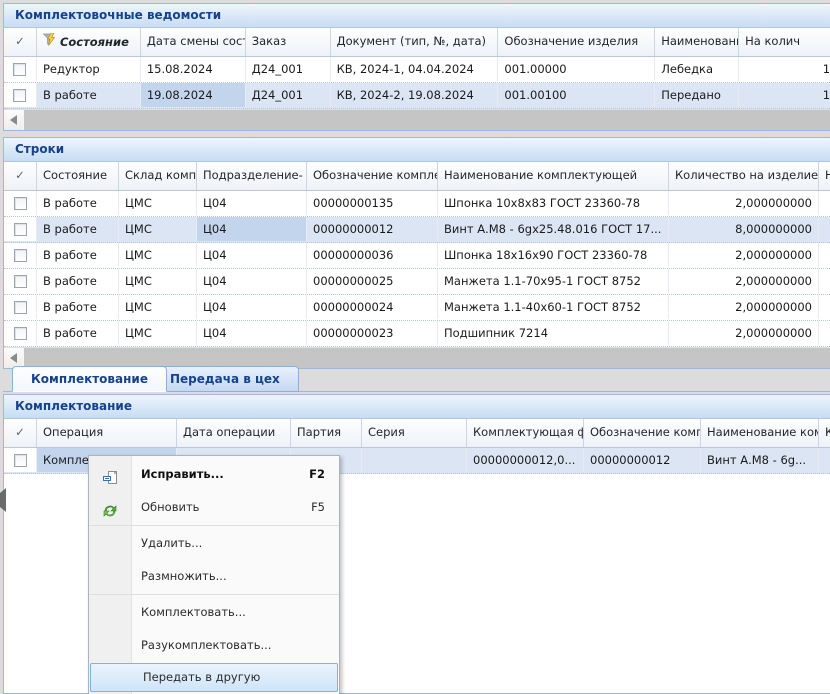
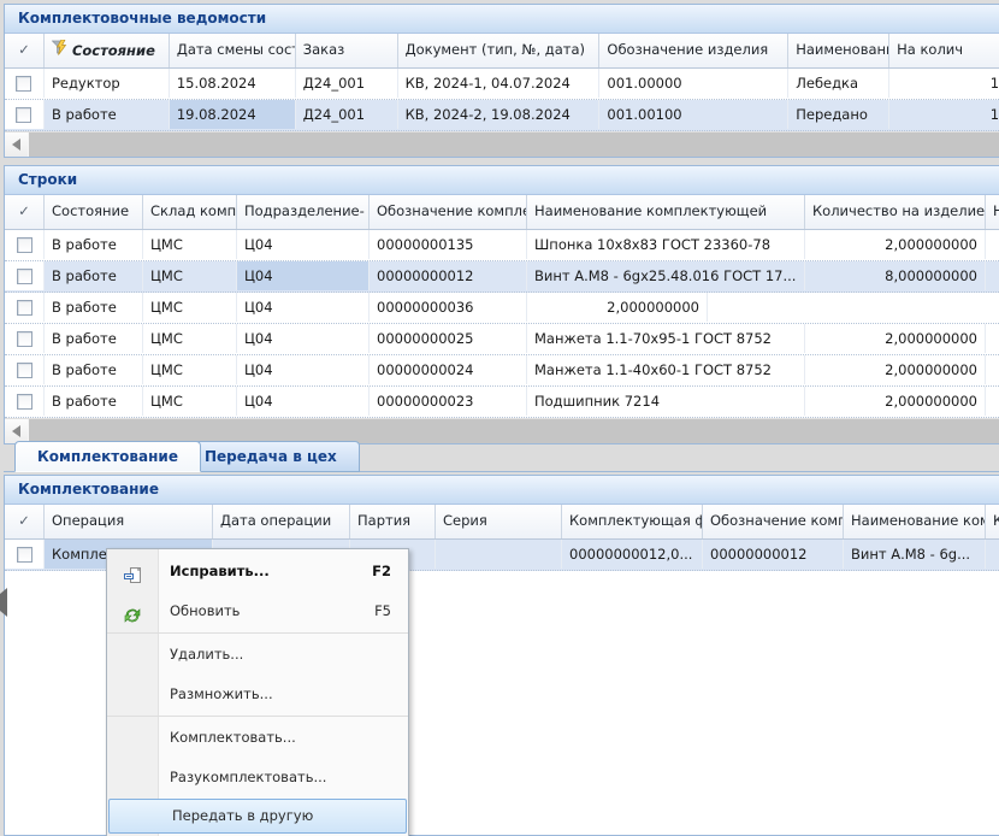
  Комплектовочные ведомости
  ✓
  Состояние
  Дата смены сост
  Заказ
  Документ (тип, №, дата)
  Обозначение изделия
  На колич
  Редуктор
  15.08.2024
  Д24_001
- КВ, 2024-1, 04.04.2024
+ КВ, 2024-1, 04.07.2024
  001.00000
  Лебедка
  1
  В работе
  19.08.2024
  Д24_001
  КВ, 2024-2, 19.08.2024
  001.00100
  Передано
  1
  Строки
  ✓
  Состояние
  Склад комп
  Подразделение-
  Обозначение компле
  Наименование комплектующей
  Количество на изделие
  Н
  В работе
  ЦМС
  Ц04
  00000000135
  Шпонка 10x8x83 ГОСТ 23360-78
  2,000000000
  В работе
  ЦМС
  Ц04
  00000000012
  Винт А.М8 - 6gх25.48.016 ГОСТ 17...
  8,000000000
  В работе
  ЦМС
  Ц04
  00000000036
- Шпонка 18x16x90 ГОСТ 23360-78
  2,000000000
  В работе
  ЦМС
  Ц04
  00000000025
  Манжета 1.1-70x95-1 ГОСТ 8752
  2,000000000
  В работе
  ЦМС
  Ц04
  00000000024
  Манжета 1.1-40x60-1 ГОСТ 8752
  2,000000000
  В работе
  ЦМС
  Ц04
  00000000023
  Подшипник 7214
  2,000000000
  Комплектование
  Передача в цех
  Комплектование
  ✓
  Операция
  Дата операции
  Партия
  Серия
  Комплектующая ф
  Обозначение комп
  Наименование ком
  К
  00000000012,0...
  00000000012
  Винт А.М8 - 6g...
  Исправить...
  F2
  Обновить
  F5
  Удалить...
  Размножить...
  Комплектовать...
  Разукомплектовать...
